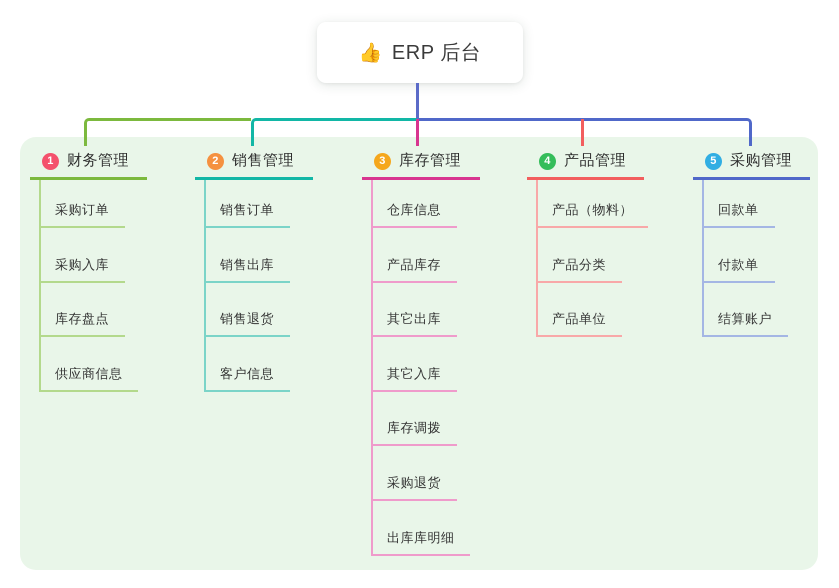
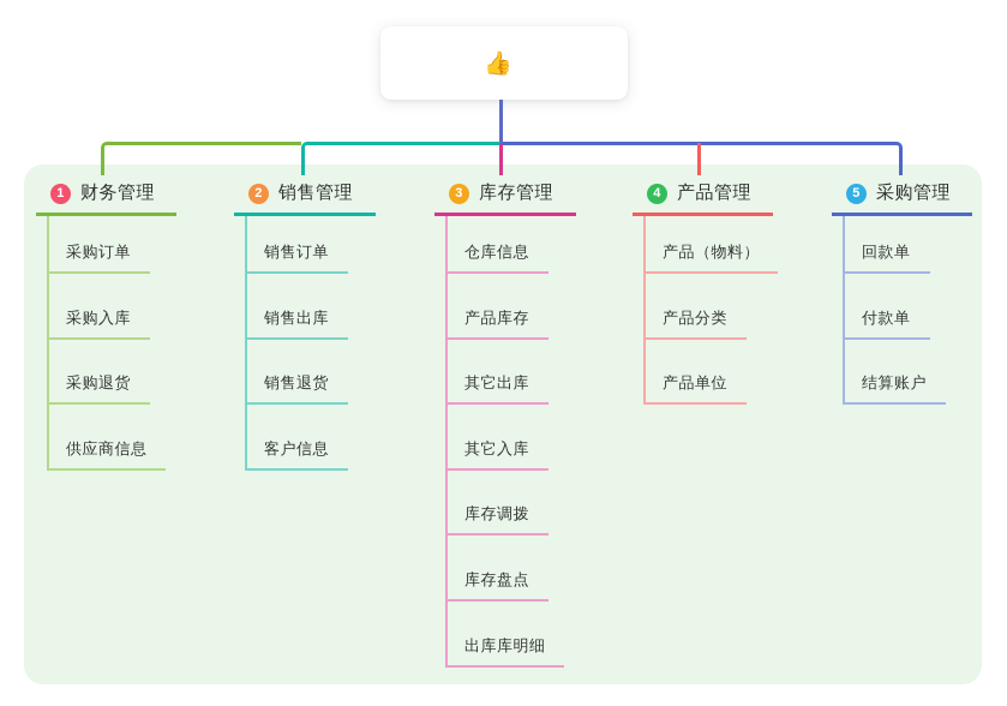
  👍
- ERP 后台
  1
  财务管理
  采购订单
  采购入库
- 库存盘点
+ 采购退货
  供应商信息
  2
  销售管理
  销售订单
  销售出库
  销售退货
  客户信息
  3
  库存管理
  仓库信息
  产品库存
  其它出库
  其它入库
  库存调拨
- 采购退货
+ 库存盘点
  出库库明细
  4
  产品管理
  产品（物料）
  产品分类
  产品单位
  5
  采购管理
  回款单
  付款单
  结算账户
